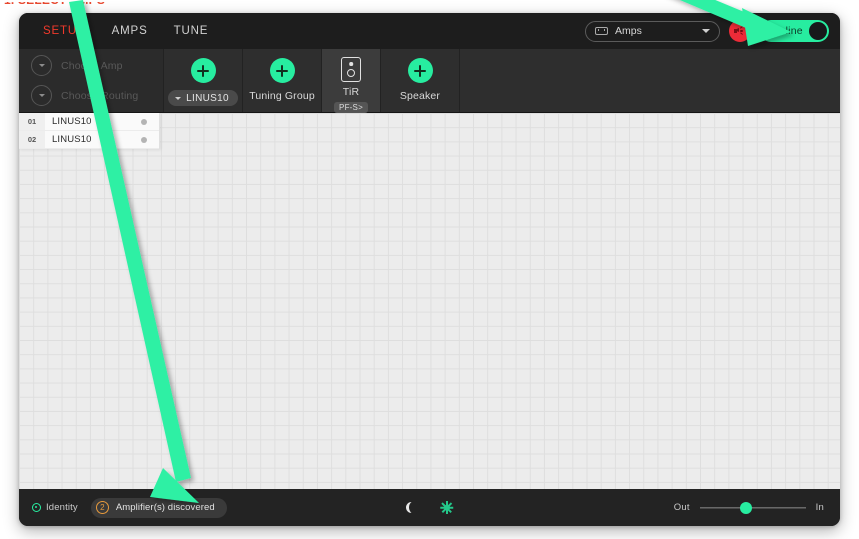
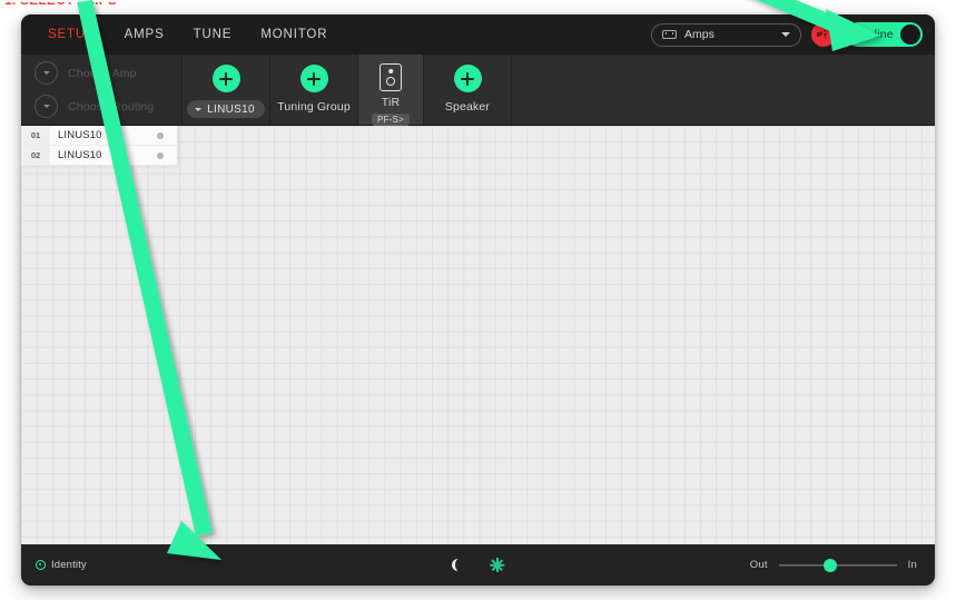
  SETU
  AMPS
  TUNE
+ MONITOR
  Amps
  Choos Routing
  LINUS10
  Tuning Group
  TiR
  PF-S>
  Speaker
  01
  LINUS10
  02
  LINUS10
  Identity
- 2
- Amplifier(s) discovered
  Out
  In
